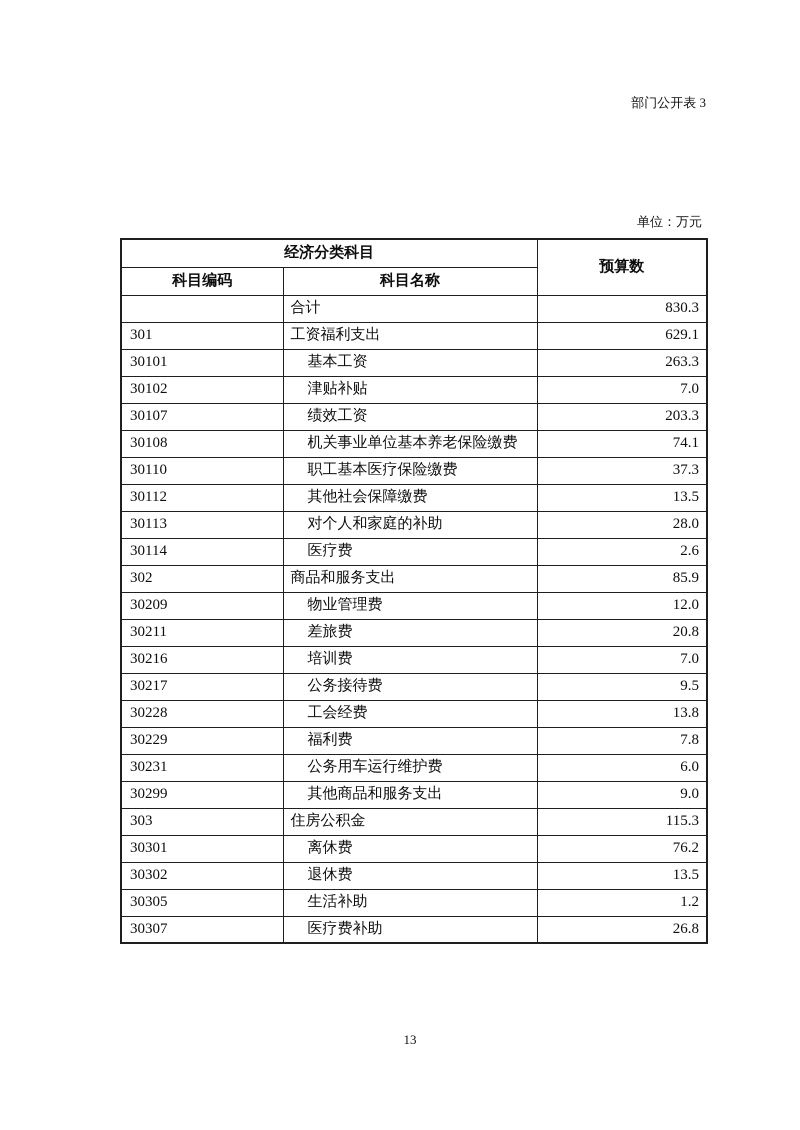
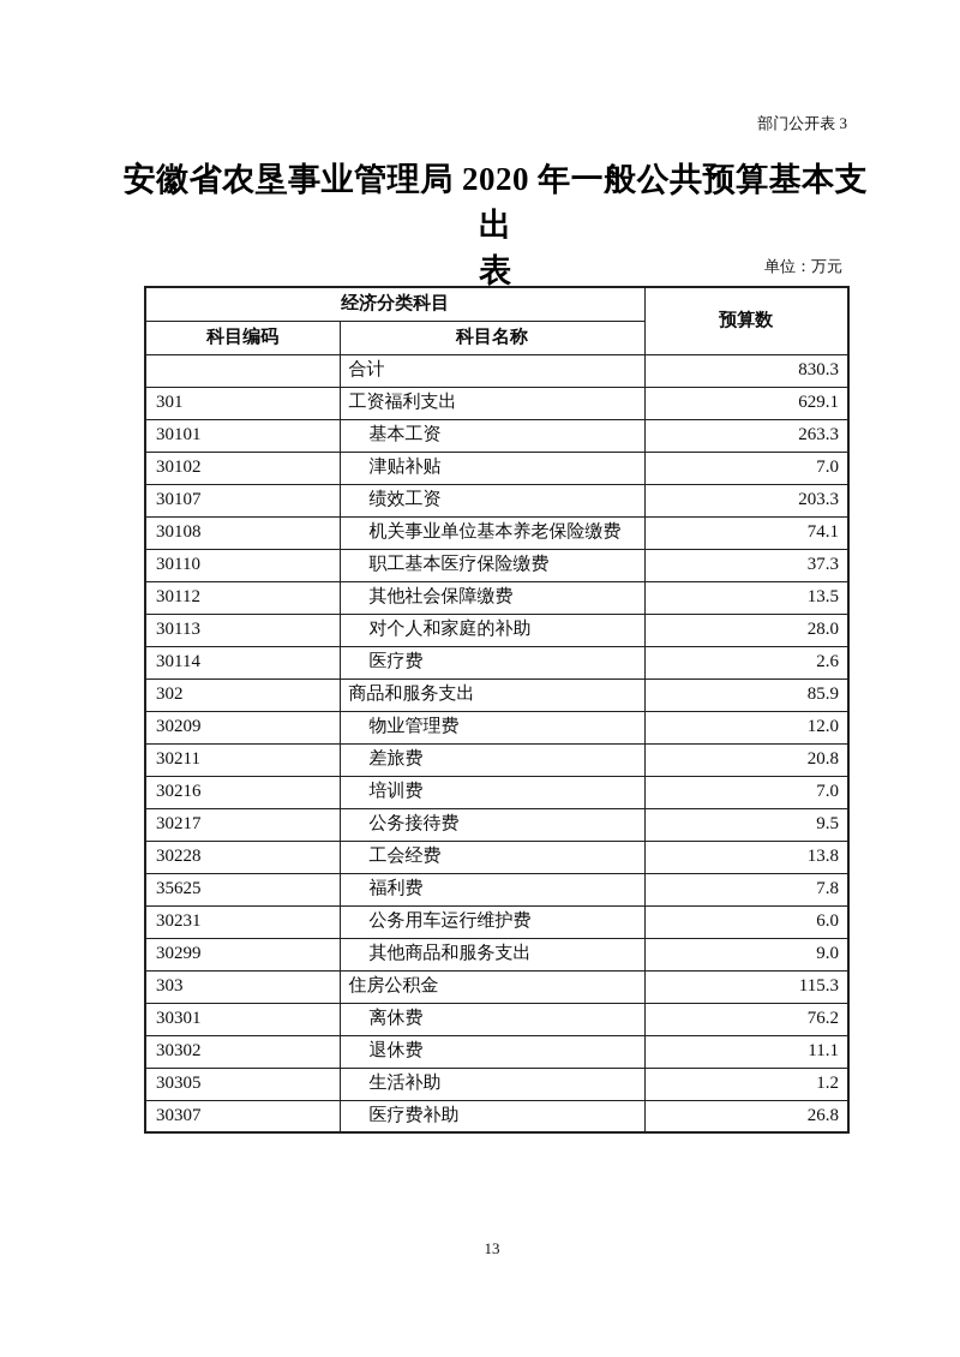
  部门公开表 3
+ 安徽省农垦事业管理局 2020 年一般公共预算基本支出
+ 表
  单位：万元
  经济分类科目	预算数
  科目编码	科目名称
  	合计	830.3
  301	工资福利支出	629.1
  30101	基本工资	263.3
  30102	津贴补贴	7.0
  30107	绩效工资	203.3
  30108	机关事业单位基本养老保险缴费	74.1
  30110	职工基本医疗保险缴费	37.3
  30112	其他社会保障缴费	13.5
  30113	对个人和家庭的补助	28.0
  30114	医疗费	2.6
  302	商品和服务支出	85.9
  30209	物业管理费	12.0
  30211	差旅费	20.8
  30216	培训费	7.0
  30217	公务接待费	9.5
  30228	工会经费	13.8
- 30229	福利费	7.8
+ 35625	福利费	7.8
  30231	公务用车运行维护费	6.0
  30299	其他商品和服务支出	9.0
  303	住房公积金	115.3
  30301	离休费	76.2
- 30302	退休费	13.5
+ 30302	退休费	11.1
  30305	生活补助	1.2
  30307	医疗费补助	26.8
  13
